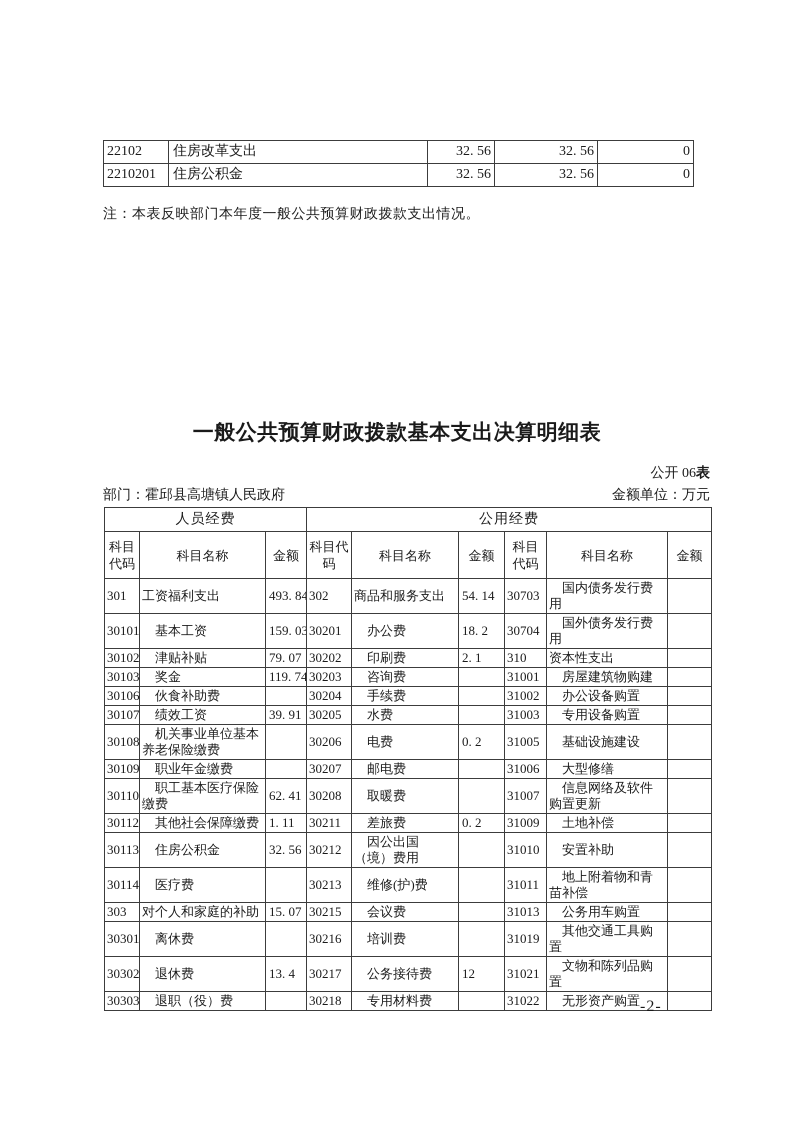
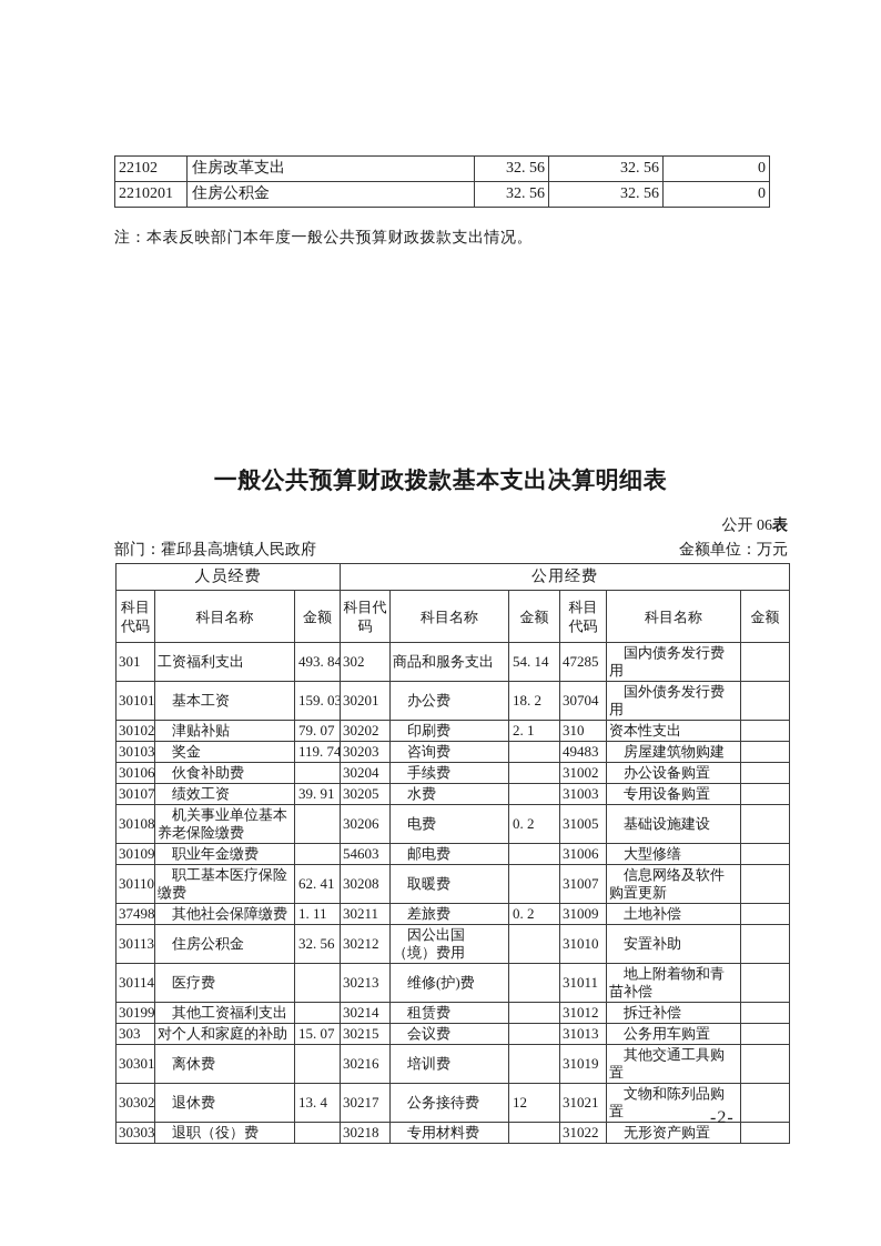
  22102	住房改革支出	32. 56	32. 56	0
  2210201	住房公积金	32. 56	32. 56	0
  注：本表反映部门本年度一般公共预算财政拨款支出情况。
  一般公共预算财政拨款基本支出决算明细表
  公开 06表
  部门：霍邱县高塘镇人民政府
  金额单位：万元
  人员经费	公用经费
  科目代码	科目名称	金额	科目代码	科目名称	金额	科目代码	科目名称	金额
- 301	工资福利支出	493. 84	302	商品和服务支出	54. 14	30703	国内债务发行费用
+ 301	工资福利支出	493. 84	302	商品和服务支出	54. 14	47285	国内债务发行费用
  30101	基本工资	159. 03	30201	办公费	18. 2	30704	国外债务发行费用
  30102	津贴补贴	79. 07	30202	印刷费	2. 1	310	资本性支出
- 30103	奖金	119. 74	30203	咨询费		31001	房屋建筑物购建
+ 30103	奖金	119. 74	30203	咨询费		49483	房屋建筑物购建
  30106	伙食补助费		30204	手续费		31002	办公设备购置
  30107	绩效工资	39. 91	30205	水费		31003	专用设备购置
  30108	机关事业单位基本养老保险缴费		30206	电费	0. 2	31005	基础设施建设
- 30109	职业年金缴费		30207	邮电费		31006	大型修缮
+ 30109	职业年金缴费		54603	邮电费		31006	大型修缮
  30110	职工基本医疗保险缴费	62. 41	30208	取暖费		31007	信息网络及软件购置更新
- 30112	其他社会保障缴费	1. 11	30211	差旅费	0. 2	31009	土地补偿
+ 37498	其他社会保障缴费	1. 11	30211	差旅费	0. 2	31009	土地补偿
  30113	住房公积金	32. 56	30212	因公出国（境）费用		31010	安置补助
  30114	医疗费		30213	维修(护)费		31011	地上附着物和青苗补偿
+ 30199	其他工资福利支出		30214	租赁费		31012	拆迁补偿
  303	对个人和家庭的补助	15. 07	30215	会议费		31013	公务用车购置
  30301	离休费		30216	培训费		31019	其他交通工具购置
  30302	退休费	13. 4	30217	公务接待费	12	31021	文物和陈列品购置
  30303	退职（役）费		30218	专用材料费		31022	无形资产购置
  -2-
